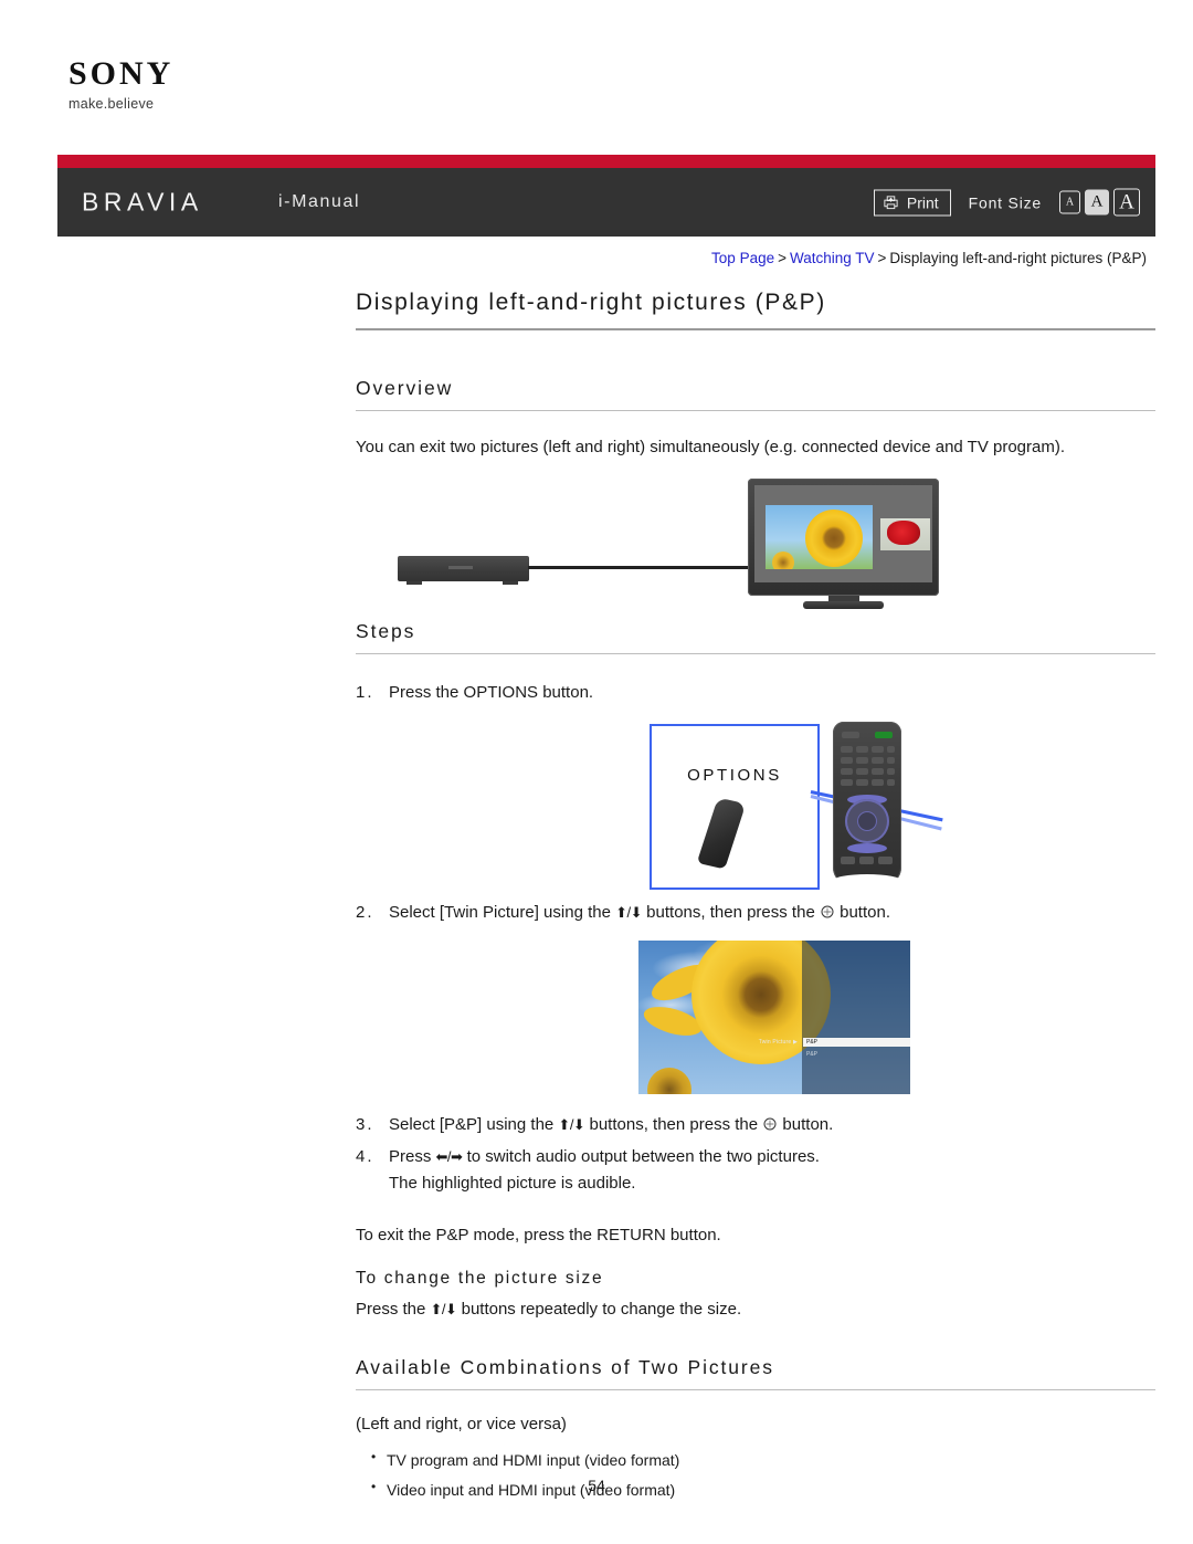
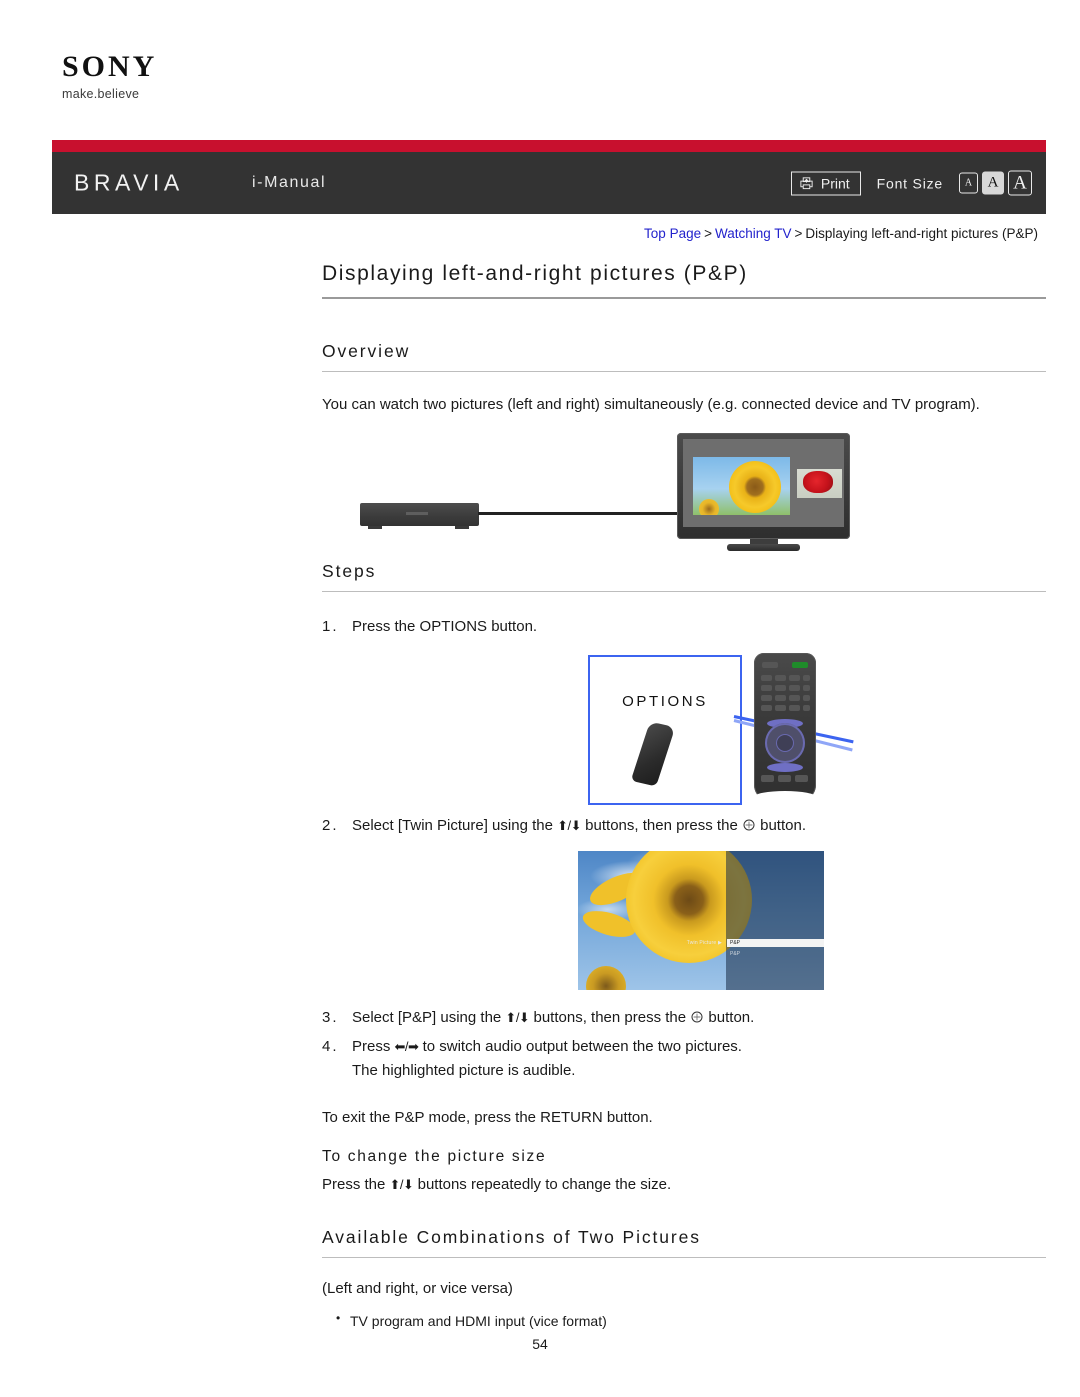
  SONY
  make.believe
  BRAVIA
  i-Manual
  Print
  Font Size
  A
  A
  A
  Top Page > Watching TV > Displaying left-and-right pictures (P&P)
  Displaying left-and-right pictures (P&P)
  Overview
- You can exit two pictures (left and right) simultaneously (e.g. connected device and TV program).
+ You can watch two pictures (left and right) simultaneously (e.g. connected device and TV program).
  Steps
  1.
  Press the OPTIONS button.
  OPTIONS
  2.
  Select [Twin Picture] using the ⬆/⬇ buttons, then press the button.
  3.
  Select [P&P] using the ⬆/⬇ buttons, then press the button.
  4.
  Press ⬅/➡ to switch audio output between the two pictures.
  The highlighted picture is audible.
  To exit the P&P mode, press the RETURN button.
  To change the picture size
  Press the ⬆/⬇ buttons repeatedly to change the size.
  Available Combinations of Two Pictures
  (Left and right, or vice versa)
- TV program and HDMI input (video format)
+ TV program and HDMI input (vice format)
- Video input and HDMI input (video format)
  54
